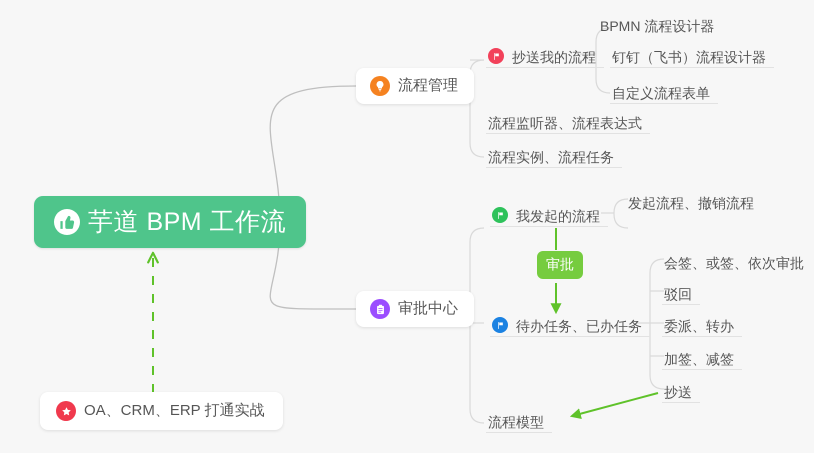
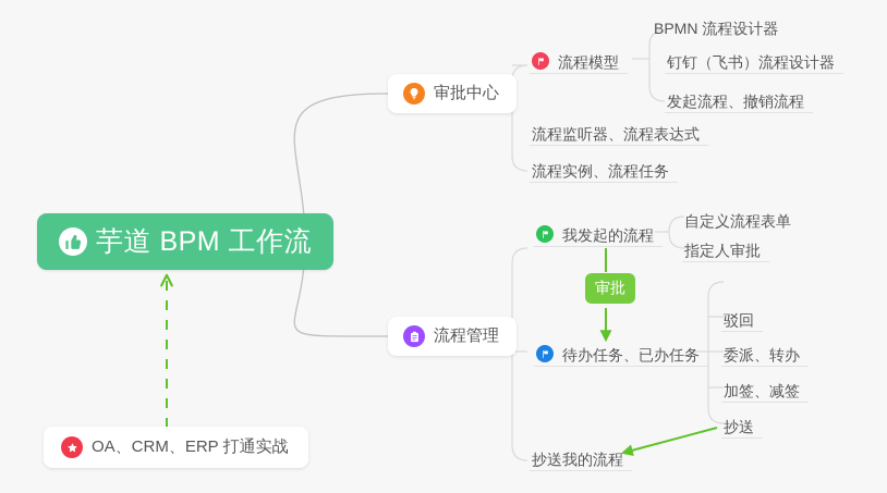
  芋道 BPM 工作流
- 流程管理
+ 审批中心
- 抄送我的流程
+ 流程模型
  BPMN 流程设计器
  钉钉（飞书）流程设计器
- 自定义流程表单
+ 发起流程、撤销流程
  流程监听器、流程表达式
  流程实例、流程任务
- 审批中心
+ 流程管理
  我发起的流程
- 发起流程、撤销流程
+ 自定义流程表单
+ 指定人审批
  审批
  待办任务、已办任务
- 会签、或签、依次审批
  驳回
  委派、转办
  加签、减签
  抄送
- 流程模型
+ 抄送我的流程
  OA、CRM、ERP 打通实战
